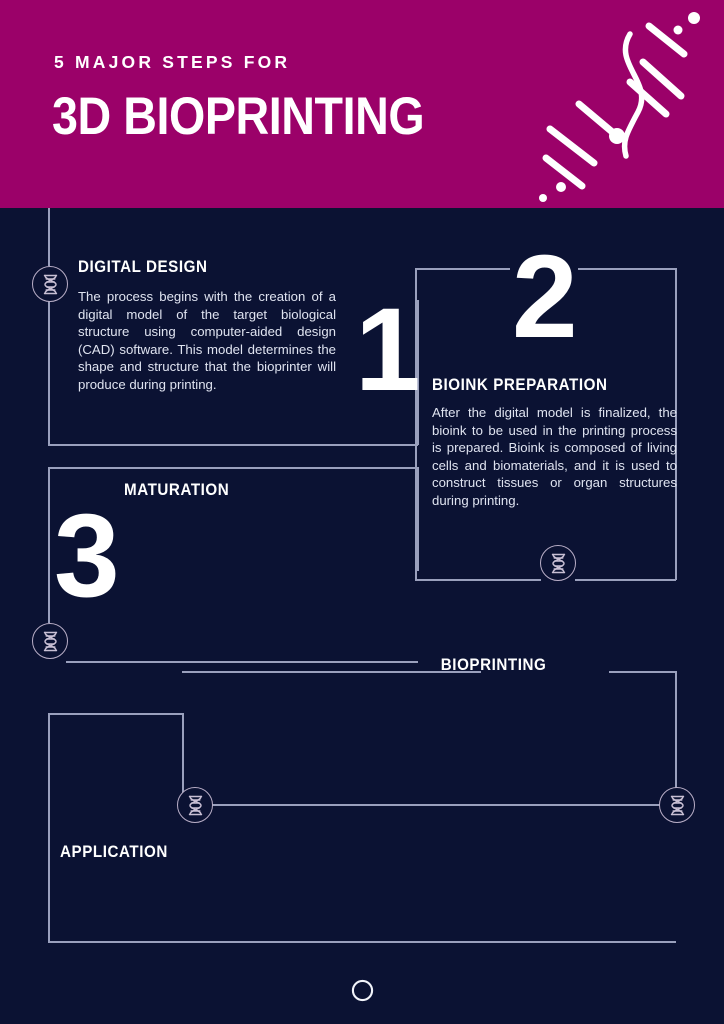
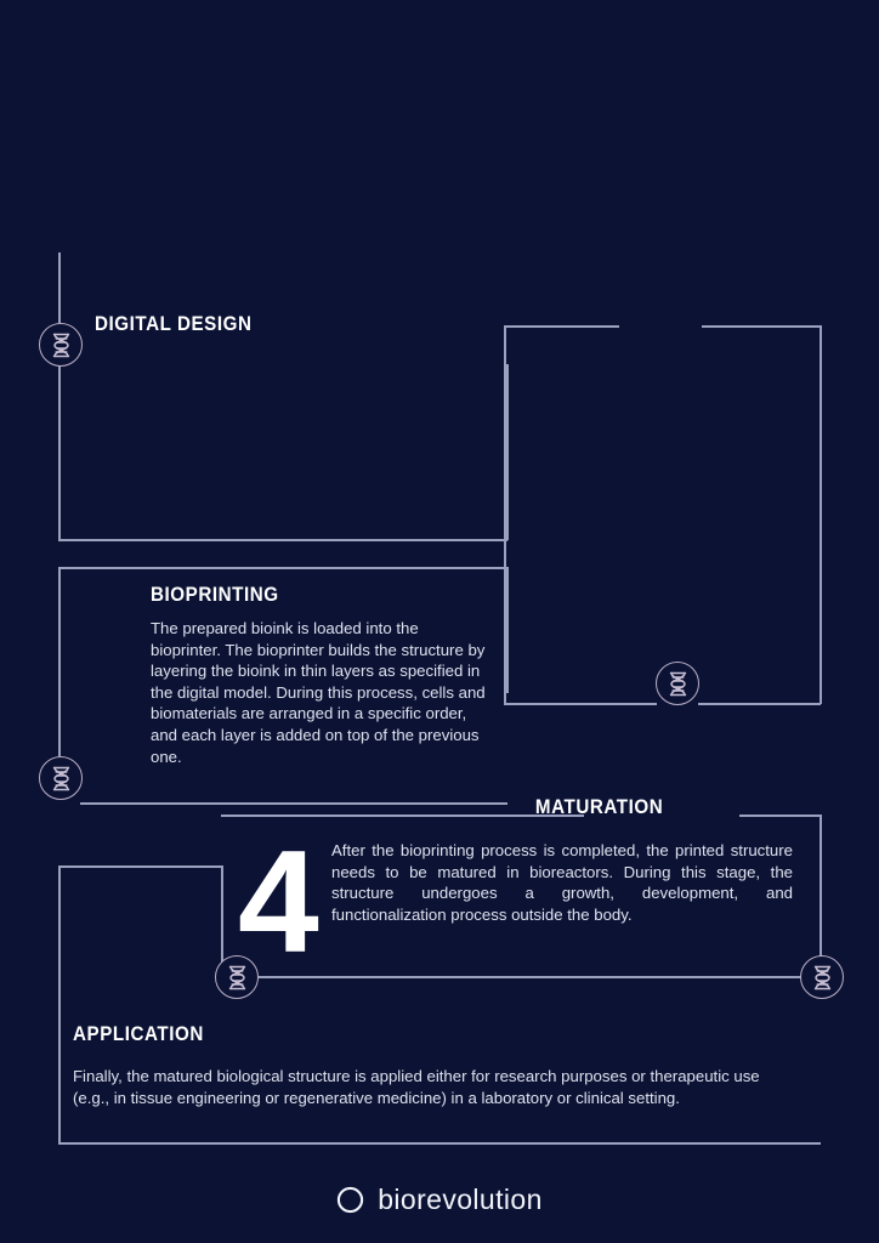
- 5 MAJOR STEPS FOR
- 3D BIOPRINTING
  DIGITAL DESIGN
- The process begins with the creation of a digital model of the target biological structure using computer-aided design (CAD) software. This model determines the shape and structure that the bioprinter will produce during printing.
- 1
- 2
- BIOINK PREPARATION
- After the digital model is finalized, the bioink to be used in the printing process is prepared. Bioink is composed of living cells and biomaterials, and it is used to construct tissues or organ structures during printing.
- 3
- MATURATION
+ BIOPRINTING
+ The prepared bioink is loaded into the bioprinter. The bioprinter builds the structure by layering the bioink in thin layers as specified in the digital model. During this process, cells and biomaterials are arranged in a specific order, and each layer is added on top of the previous one.
- BIOPRINTING
+ MATURATION
+ 4
+ After the bioprinting process is completed, the printed structure needs to be matured in bioreactors. During this stage, the structure undergoes a growth, development, and functionalization process outside the body.
  APPLICATION
+ Finally, the matured biological structure is applied either for research purposes or therapeutic use (e.g., in tissue engineering or regenerative medicine) in a laboratory or clinical setting.
+ biorevolution
